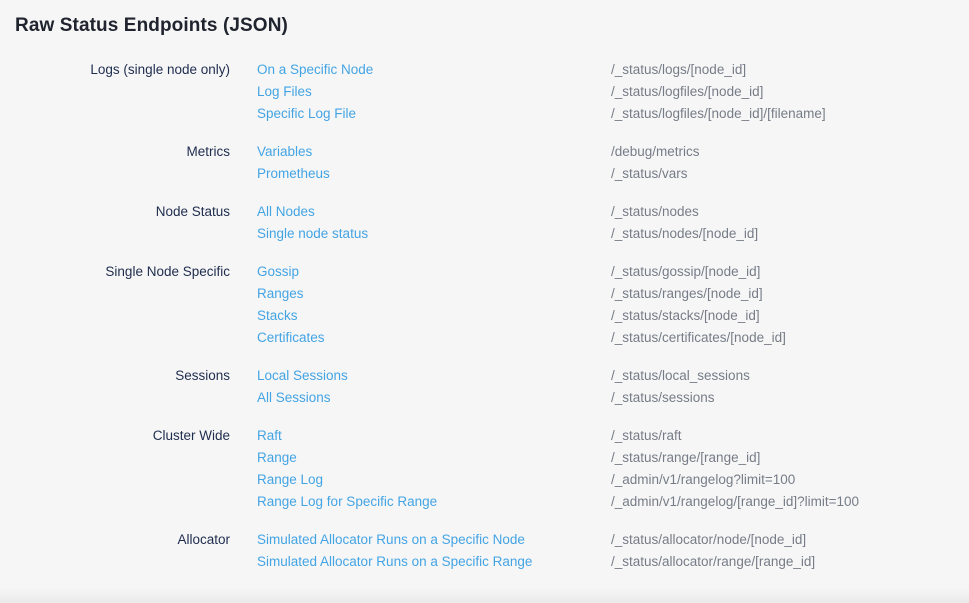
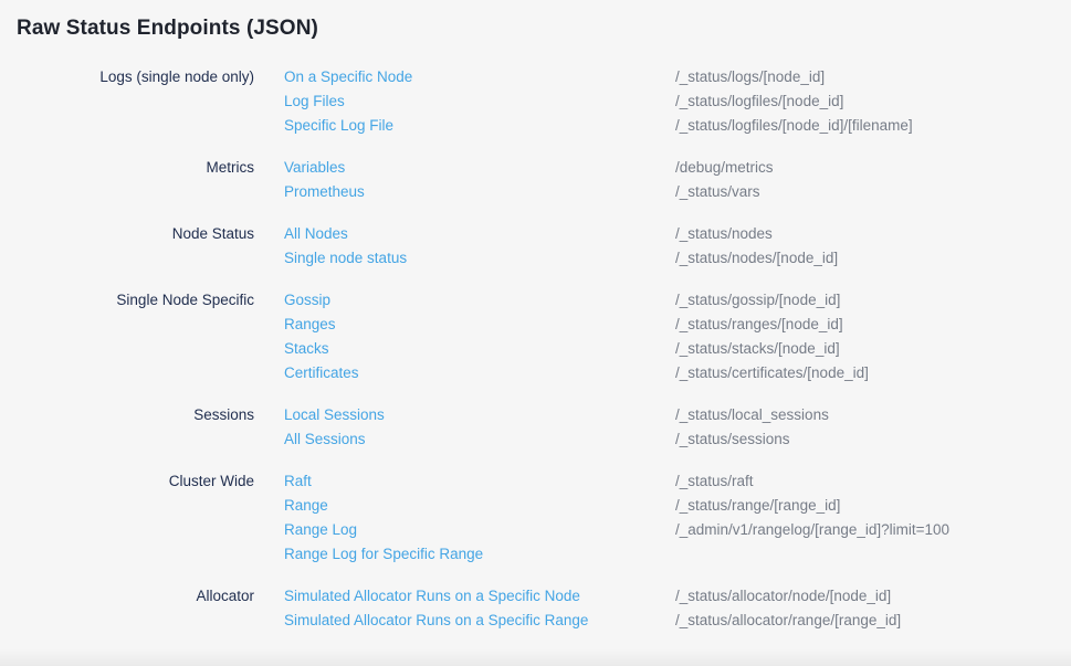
  Raw Status Endpoints (JSON)
  Logs (single node only)
  On a Specific Node
  Log Files
  Specific Log File
  /_status/logs/[node_id]
  /_status/logfiles/[node_id]
  /_status/logfiles/[node_id]/[filename]
  Metrics
  Variables
  Prometheus
  /debug/metrics
  /_status/vars
  Node Status
  All Nodes
  Single node status
  /_status/nodes
  /_status/nodes/[node_id]
  Single Node Specific
  Gossip
  Ranges
  Stacks
  Certificates
  /_status/gossip/[node_id]
  /_status/ranges/[node_id]
  /_status/stacks/[node_id]
  /_status/certificates/[node_id]
  Sessions
  Local Sessions
  All Sessions
  /_status/local_sessions
  /_status/sessions
  Cluster Wide
  Raft
  Range
  Range Log
  Range Log for Specific Range
  /_status/raft
  /_status/range/[range_id]
- /_admin/v1/rangelog?limit=100
  /_admin/v1/rangelog/[range_id]?limit=100
  Allocator
  Simulated Allocator Runs on a Specific Node
  Simulated Allocator Runs on a Specific Range
  /_status/allocator/node/[node_id]
  /_status/allocator/range/[range_id]
